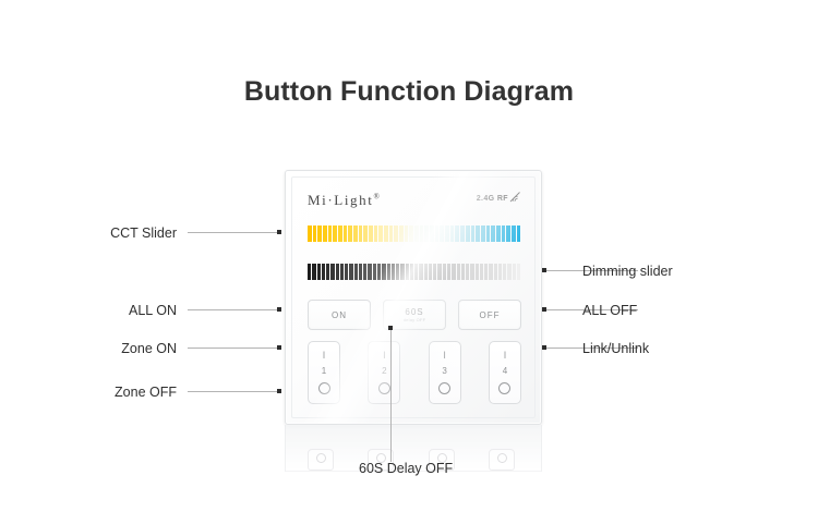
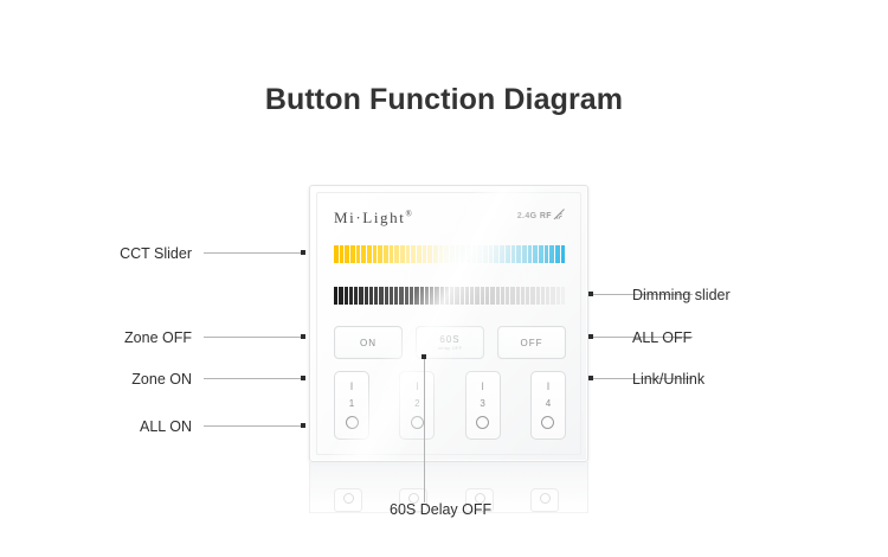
  Button Function Diagram
  CCT Slider
- ALL ON
+ Zone OFF
  Zone ON
- Zone OFF
+ ALL ON
  Dimming slider
  ALL OFF
  Link/Unlink
  60S Delay OFF
